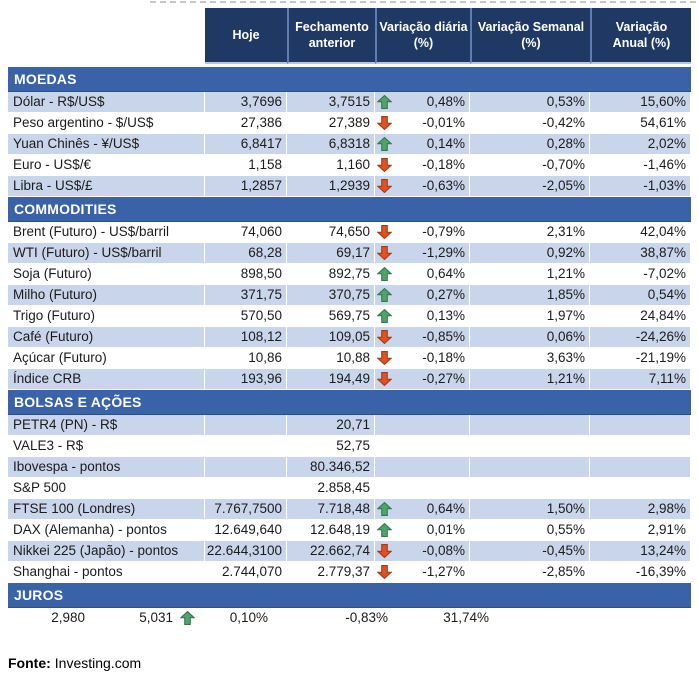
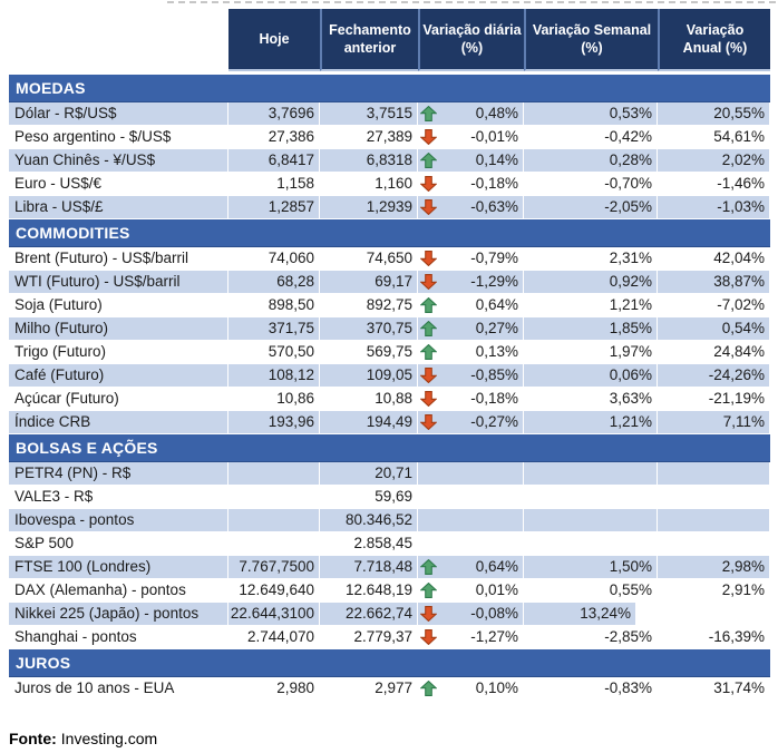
  Hoje
  Fechamento
  anterior
  Variação diária
  (%)
  Variação Semanal
  (%)
  Variação
  Anual (%)
  MOEDAS
  Dólar - R$/US$
  3,7696
  3,7515
  0,48%
  0,53%
- 15,60%
+ 20,55%
  Peso argentino - $/US$
  27,386
  27,389
  -0,01%
  -0,42%
  54,61%
  Yuan Chinês - ¥/US$
  6,8417
  6,8318
  0,14%
  0,28%
  2,02%
  Euro - US$/€
  1,158
  1,160
  -0,18%
  -0,70%
  -1,46%
  Libra - US$/£
  1,2857
  1,2939
  -0,63%
  -2,05%
  -1,03%
  COMMODITIES
  Brent (Futuro) - US$/barril
  74,060
  74,650
  -0,79%
  2,31%
  42,04%
  WTI (Futuro) - US$/barril
  68,28
  69,17
  -1,29%
  0,92%
  38,87%
  Soja (Futuro)
  898,50
  892,75
  0,64%
  1,21%
  -7,02%
  Milho (Futuro)
  371,75
  370,75
  0,27%
  1,85%
  0,54%
  Trigo (Futuro)
  570,50
  569,75
  0,13%
  1,97%
  24,84%
  Café (Futuro)
  108,12
  109,05
  -0,85%
  0,06%
  -24,26%
  Açúcar (Futuro)
  10,86
  10,88
  -0,18%
  3,63%
  -21,19%
  Índice CRB
  193,96
  194,49
  -0,27%
  1,21%
  7,11%
  BOLSAS E AÇÕES
  PETR4 (PN) - R$
  20,71
  VALE3 - R$
- 52,75
+ 59,69
  Ibovespa - pontos
  80.346,52
  S&P 500
  2.858,45
  FTSE 100 (Londres)
  7.767,7500
  7.718,48
  0,64%
  1,50%
  2,98%
  DAX (Alemanha) - pontos
  12.649,640
  12.648,19
  0,01%
  0,55%
  2,91%
  Nikkei 225 (Japão) - pontos
  22.644,3100
  22.662,74
  -0,08%
- -0,45%
  13,24%
  Shanghai - pontos
  2.744,070
  2.779,37
  -1,27%
  -2,85%
  -16,39%
  JUROS
+ Juros de 10 anos - EUA
  2,980
- 5,031
+ 2,977
  0,10%
  -0,83%
  31,74%
  Fonte: Investing.com
